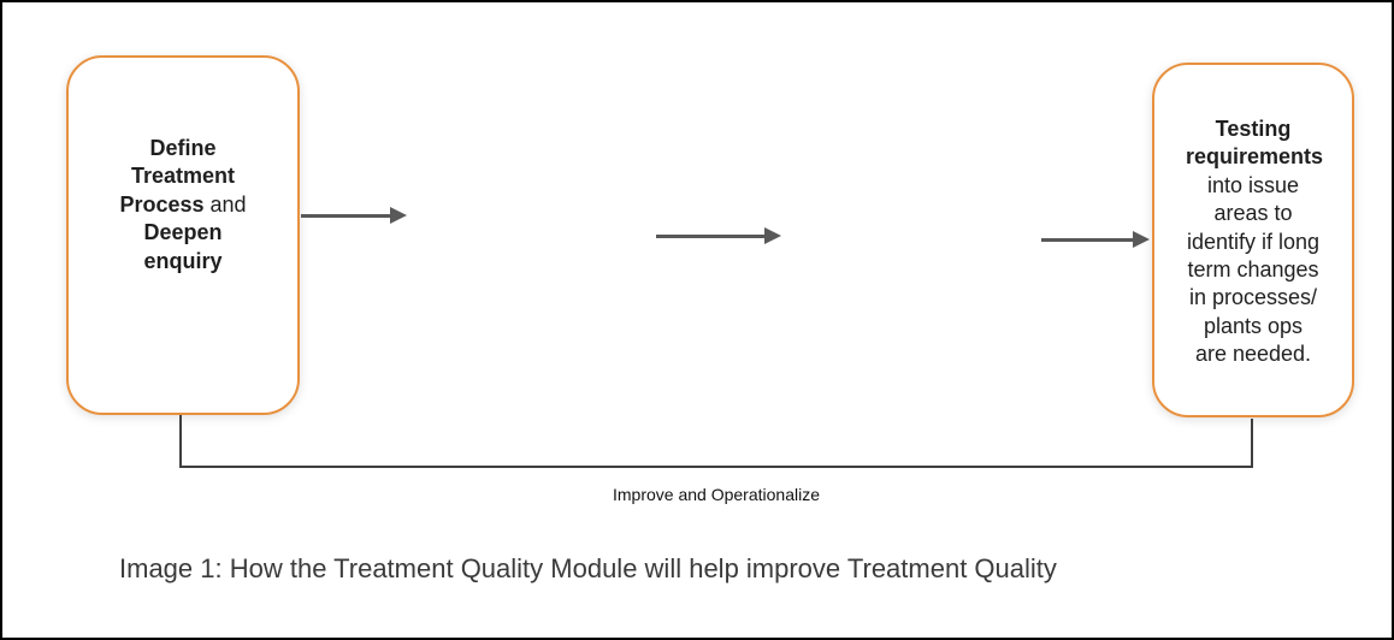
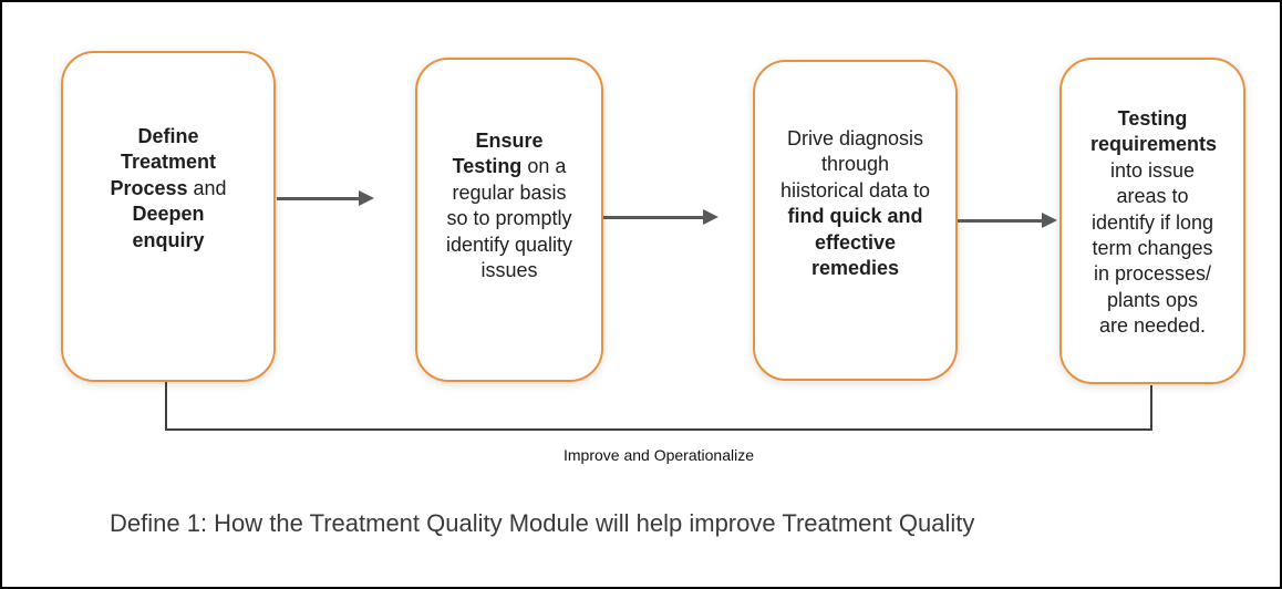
  Define Treatment Process and Deepen enquiry
+ Ensure Testing on a regular basis so to promptly identify quality issues
+ Drive diagnosis through hiistorical data to find quick and effective remedies
  Testing requirements into issue areas to identify if long term changes in processes/ plants ops are needed.
  Improve and Operationalize
- Image 1: How the Treatment Quality Module will help improve Treatment Quality
+ Define 1: How the Treatment Quality Module will help improve Treatment Quality
